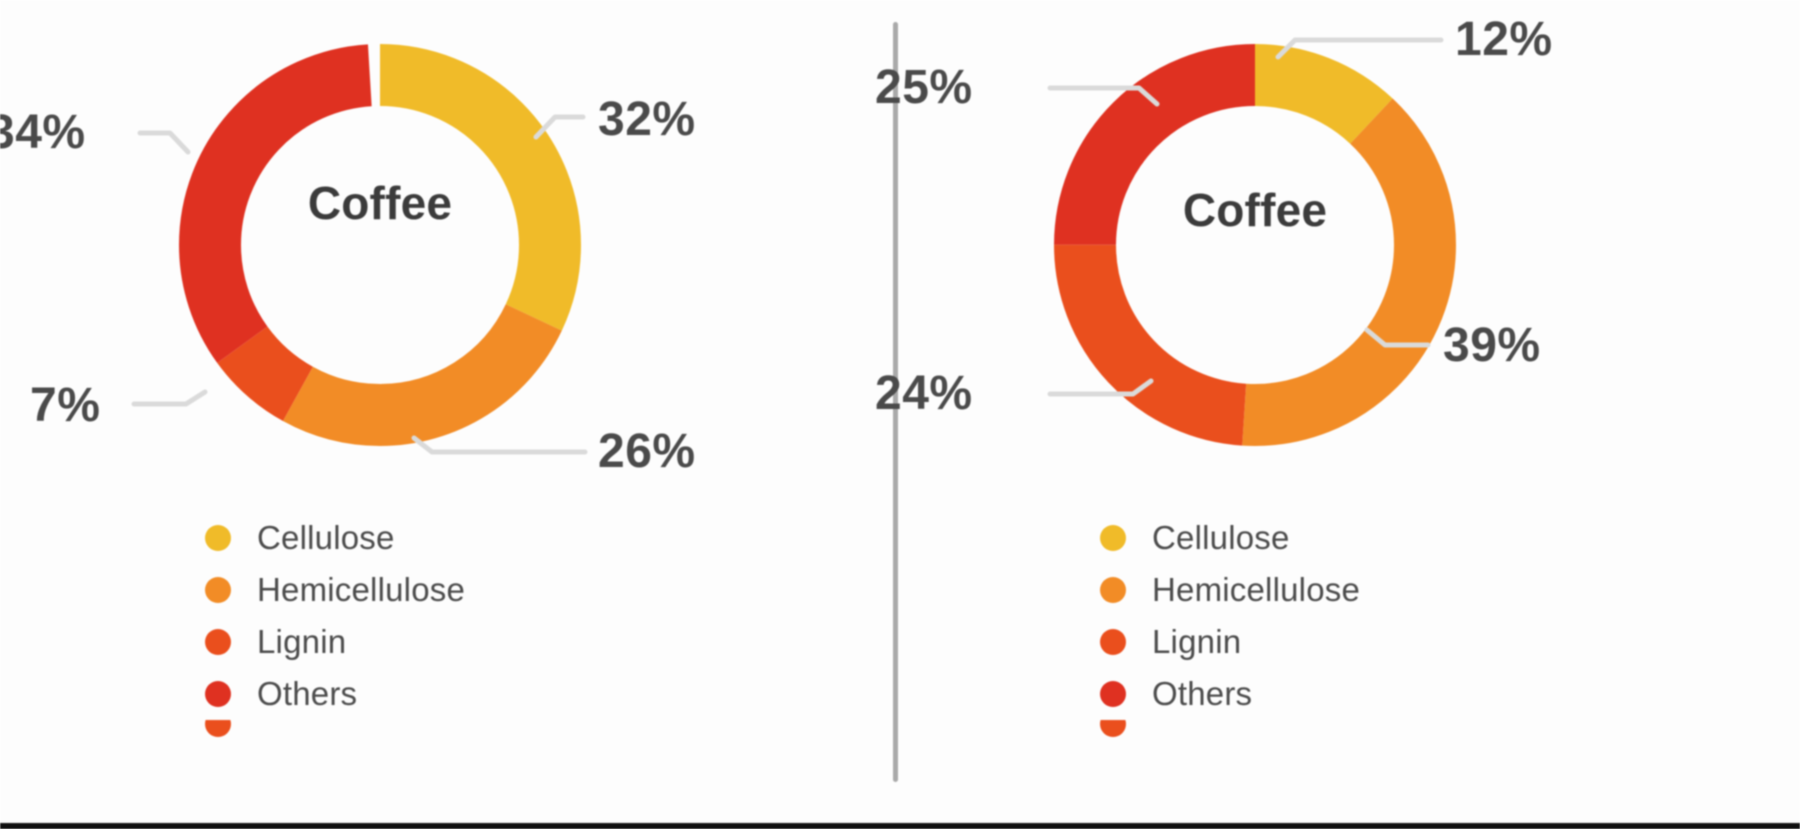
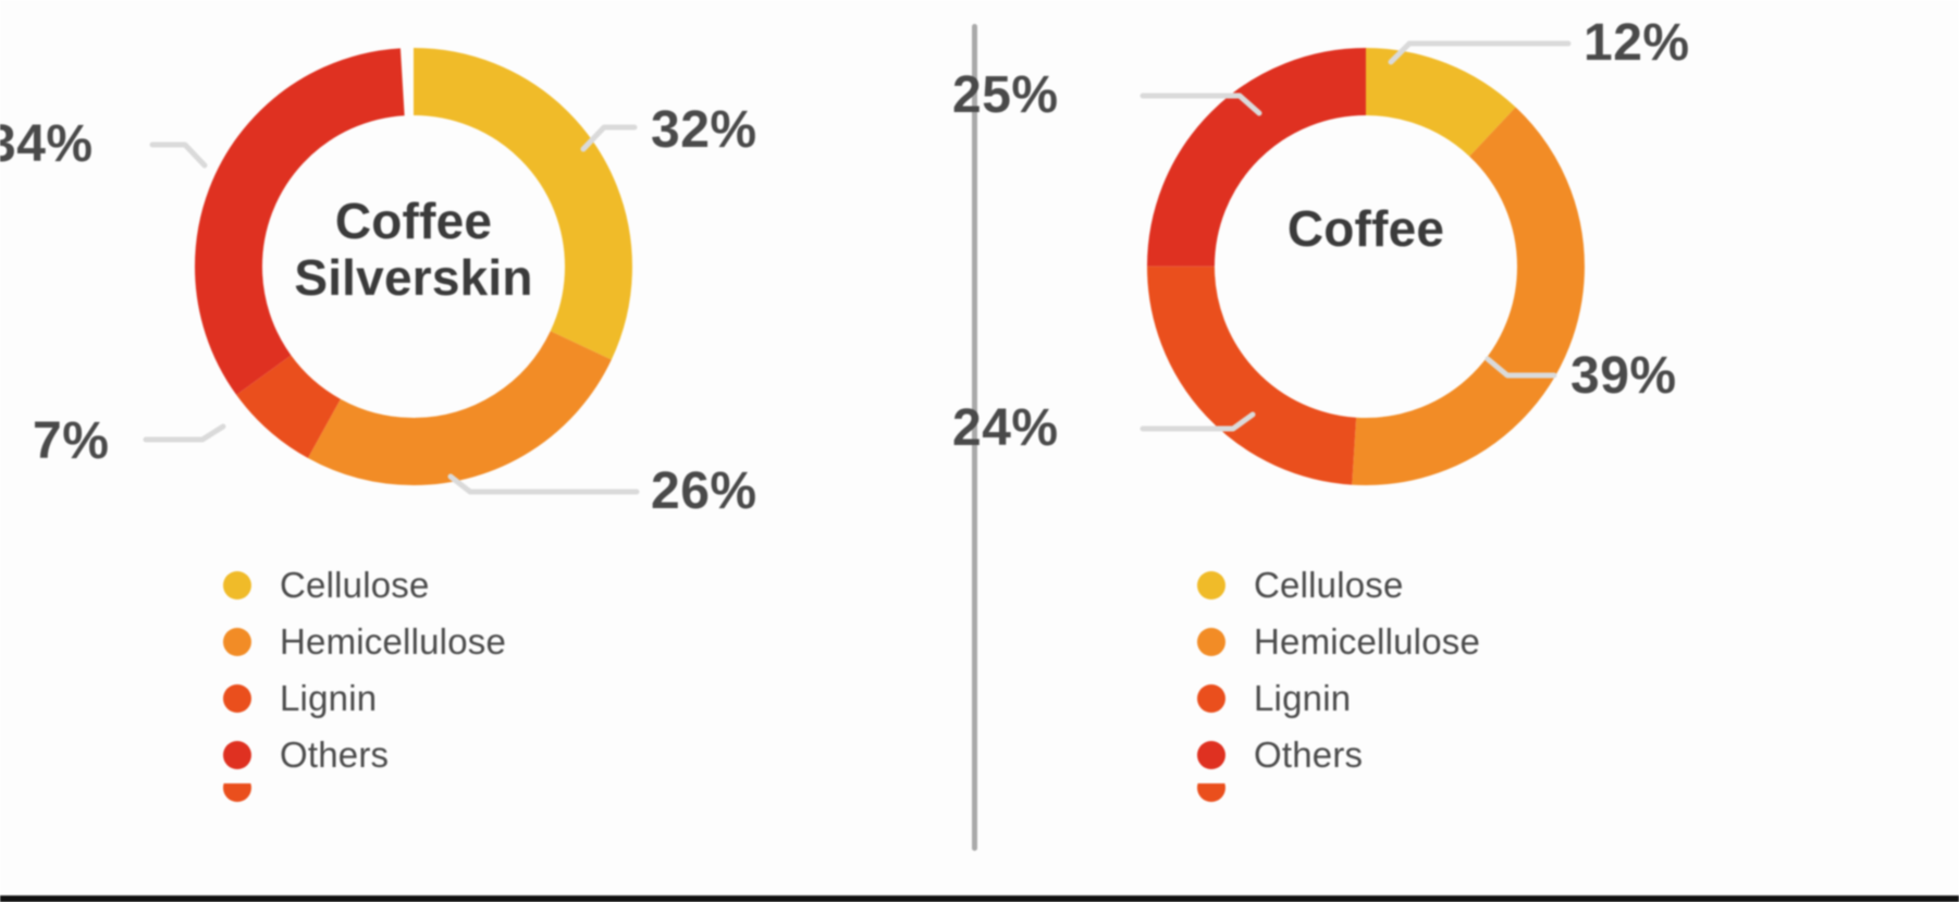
  Coffee
+ Silverskin
  34%
  32%
  7%
  26%
  Cellulose
  Hemicellulose
  Lignin
  Others
  Coffee
  25%
  12%
  39%
  24%
  Cellulose
  Hemicellulose
  Lignin
  Others
